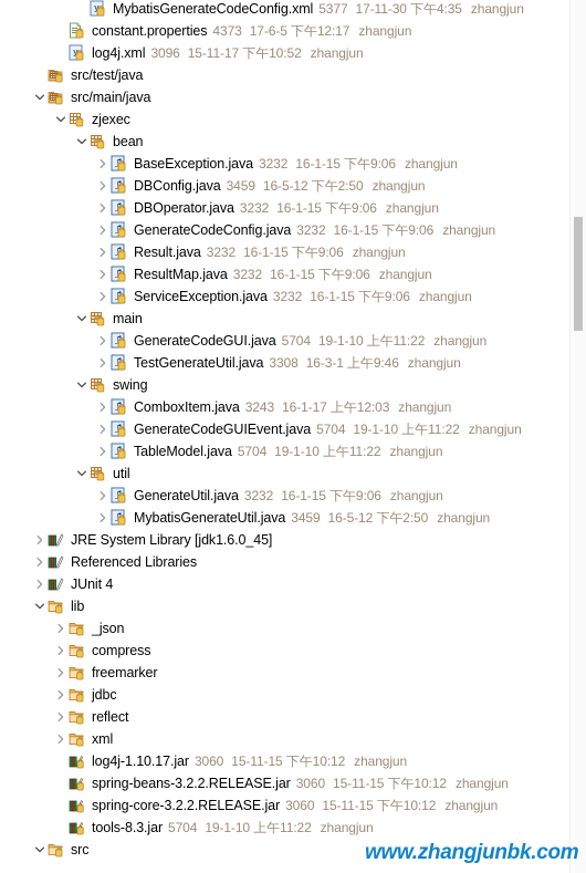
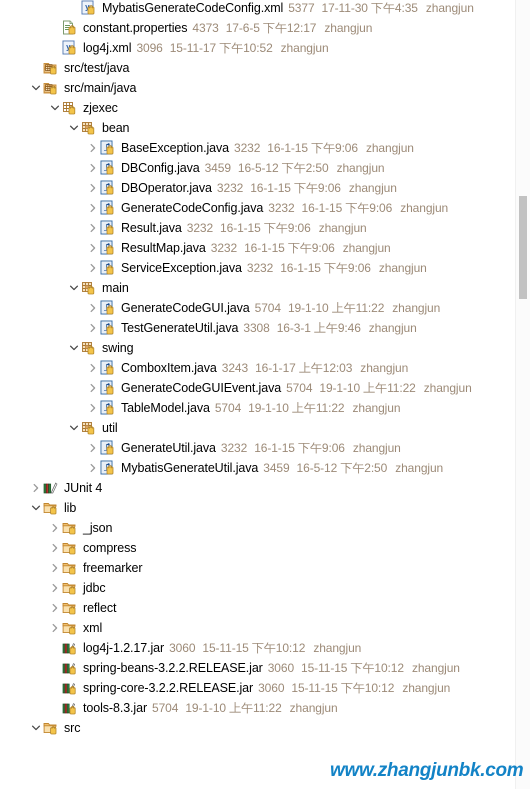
  y
  MybatisGenerateCodeConfig.xml
  5377
  17-11-30 下午4:35
  zhangjun
  constant.properties
  4373
  17-6-5 下午12:17
  zhangjun
  y
  log4j.xml
  3096
  15-11-17 下午10:52
  zhangjun
  src/test/java
  src/main/java
  zjexec
  bean
  BaseException.java
  3232
  16-1-15 下午9:06
  zhangjun
  DBConfig.java
  3459
  16-5-12 下午2:50
  zhangjun
  DBOperator.java
  3232
  16-1-15 下午9:06
  zhangjun
  GenerateCodeConfig.java
  3232
  16-1-15 下午9:06
  zhangjun
  Result.java
  3232
  16-1-15 下午9:06
  zhangjun
  ResultMap.java
  3232
  16-1-15 下午9:06
  zhangjun
  ServiceException.java
  3232
  16-1-15 下午9:06
  zhangjun
  main
  GenerateCodeGUI.java
  5704
  19-1-10 上午11:22
  zhangjun
  TestGenerateUtil.java
  3308
  16-3-1 上午9:46
  zhangjun
  swing
  ComboxItem.java
  3243
  16-1-17 上午12:03
  zhangjun
  GenerateCodeGUIEvent.java
  5704
  19-1-10 上午11:22
  zhangjun
  TableModel.java
  5704
  19-1-10 上午11:22
  zhangjun
  util
  GenerateUtil.java
  3232
  16-1-15 下午9:06
  zhangjun
  MybatisGenerateUtil.java
  3459
  16-5-12 下午2:50
  zhangjun
- JRE System Library [jdk1.6.0_45]
- Referenced Libraries
  JUnit 4
  lib
  _json
  compress
  freemarker
  jdbc
  reflect
  xml
- log4j-1.10.17.jar
+ log4j-1.2.17.jar
  3060
  15-11-15 下午10:12
  zhangjun
  spring-beans-3.2.2.RELEASE.jar
  3060
  15-11-15 下午10:12
  zhangjun
  spring-core-3.2.2.RELEASE.jar
  3060
  15-11-15 下午10:12
  zhangjun
  tools-8.3.jar
  5704
  19-1-10 上午11:22
  zhangjun
  src
  www.zhangjunbk.com
